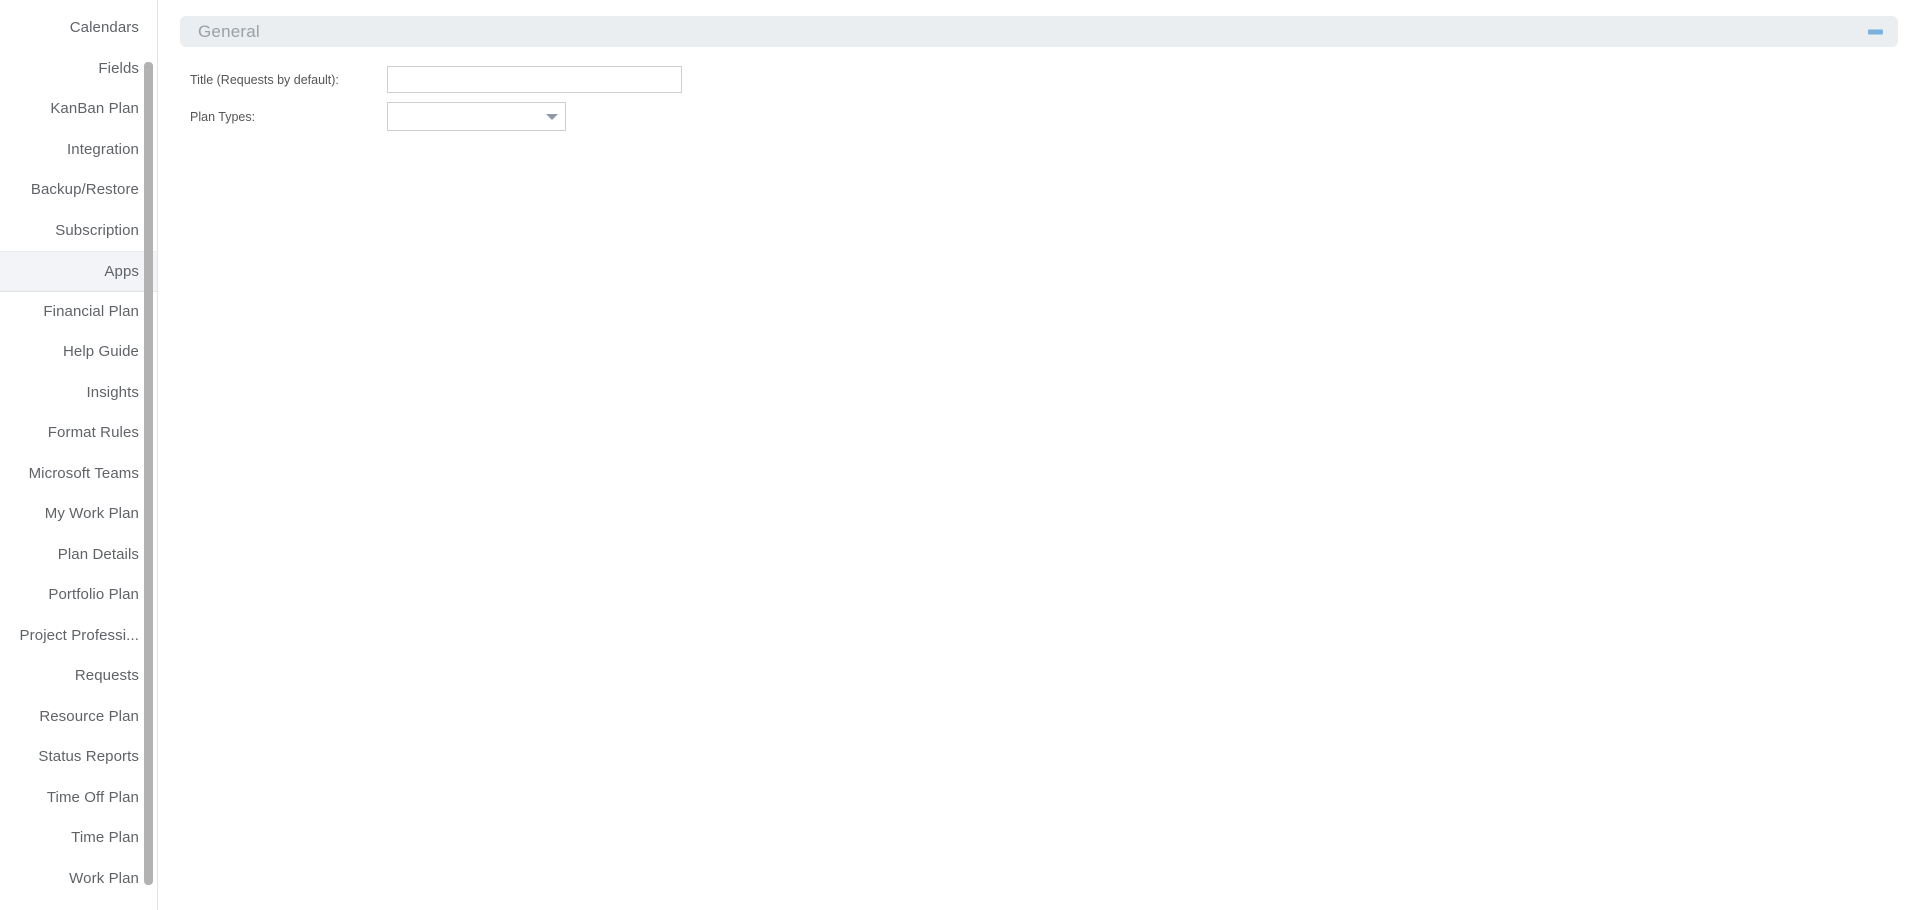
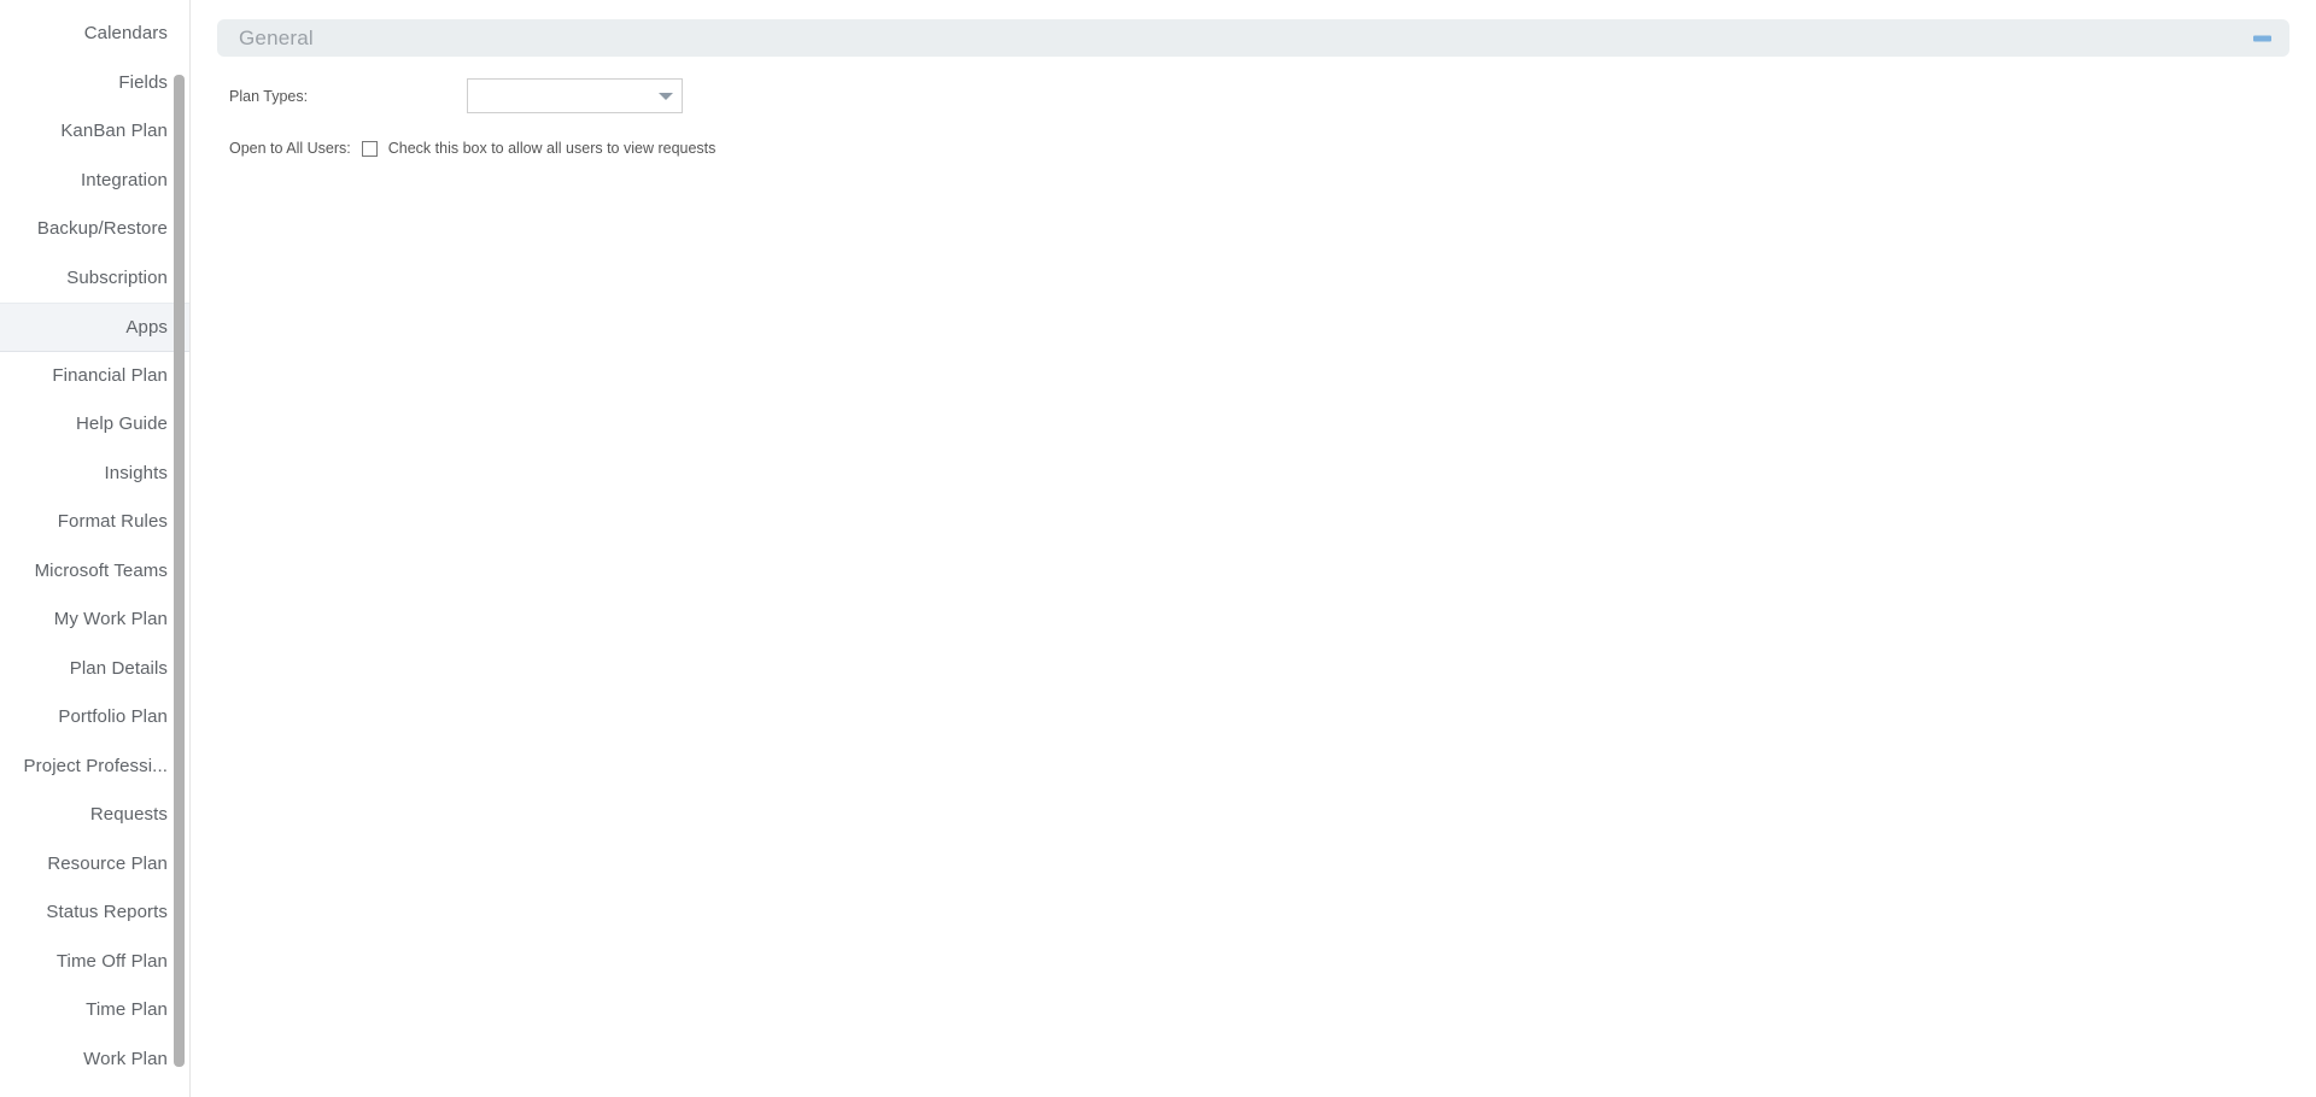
  Calendars
  Fields
  KanBan Plan
  Integration
  Backup/Restore
  Subscription
  Apps
  Financial Plan
  Help Guide
  Insights
  Format Rules
  Microsoft Teams
  My Work Plan
  Plan Details
  Portfolio Plan
  Project Professi...
  Requests
  Resource Plan
  Status Reports
  Time Off Plan
  Time Plan
  Work Plan
  General
- Title (Requests by default):
  Plan Types:
+ Open to All Users:
+ Check this box to allow all users to view requests
